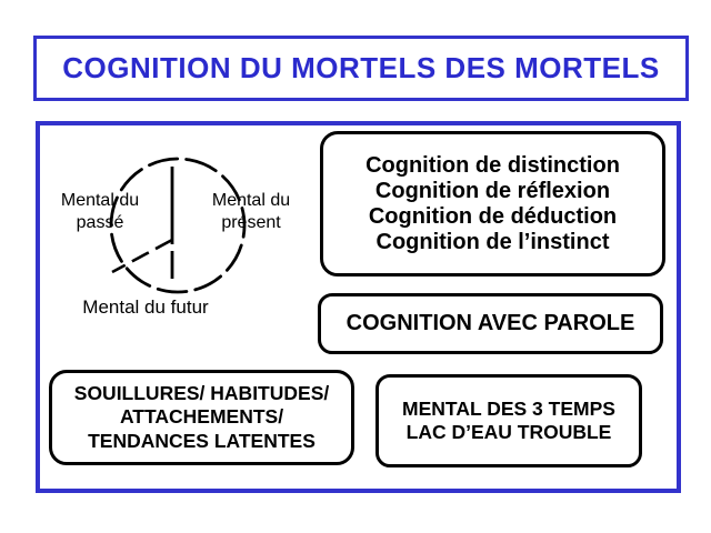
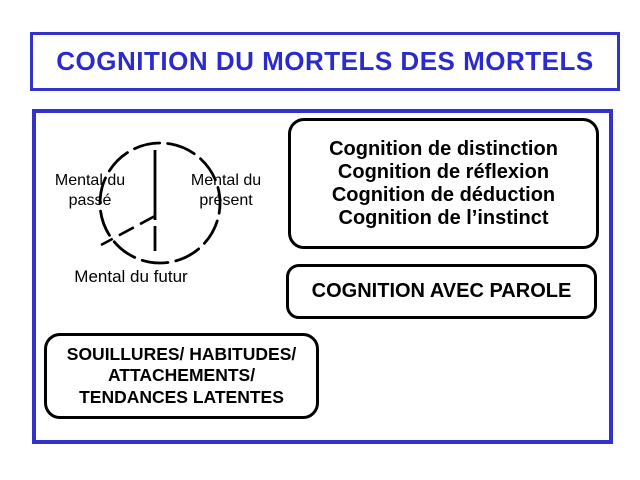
  COGNITION DU MORTELS DES MORTELS
  Mental du
  passé
  Mental du
  présent
  Mental du futur
  Cognition de distinction
  Cognition de réflexion
  Cognition de déduction
  Cognition de l’instinct
  COGNITION AVEC PAROLE
  SOUILLURES/ HABITUDES/
  ATTACHEMENTS/
  TENDANCES LATENTES
- MENTAL DES 3 TEMPS
- LAC D’EAU TROUBLE
